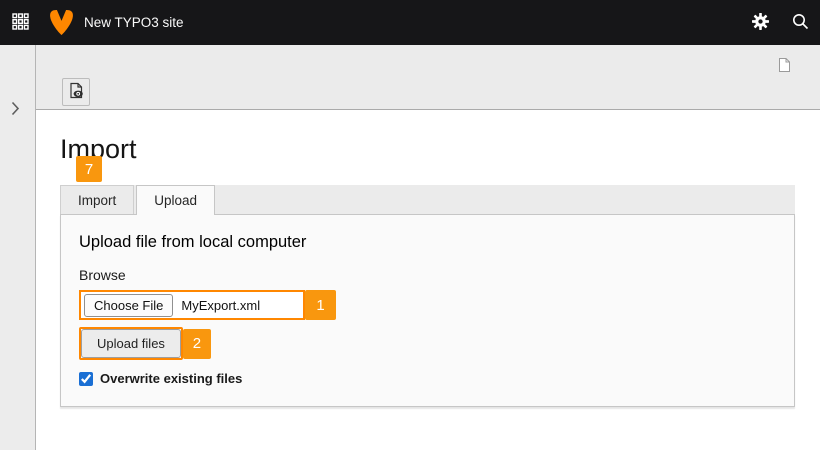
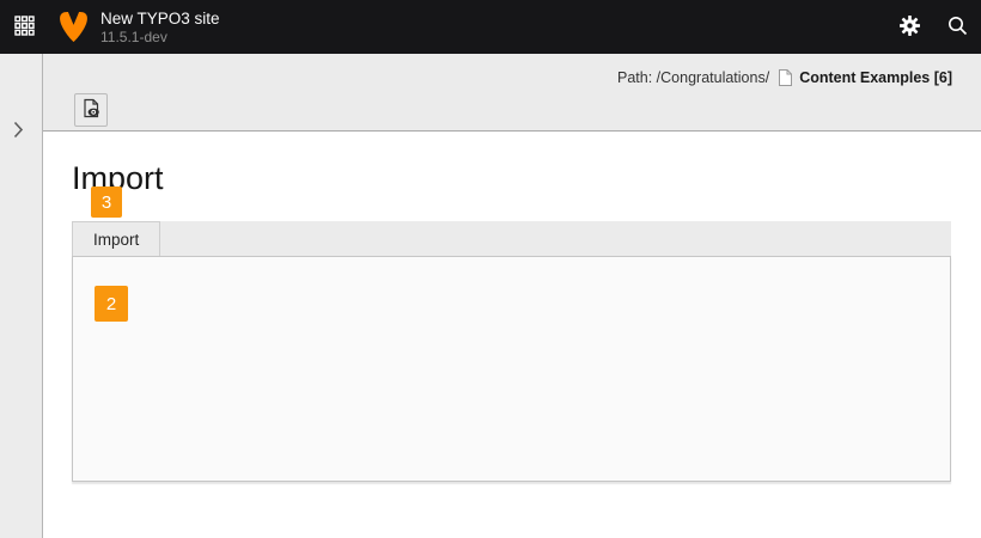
  New TYPO3 site
+ 11.5.1-dev
+ Path: /Congratulations/
+ Content Examples [6]
  Import
- 7
+ 3
  Import
- Upload
- Upload file from local computer
- Browse
- Choose File
- MyExport.xml
- 1
- Upload files
  2
- Overwrite existing files
